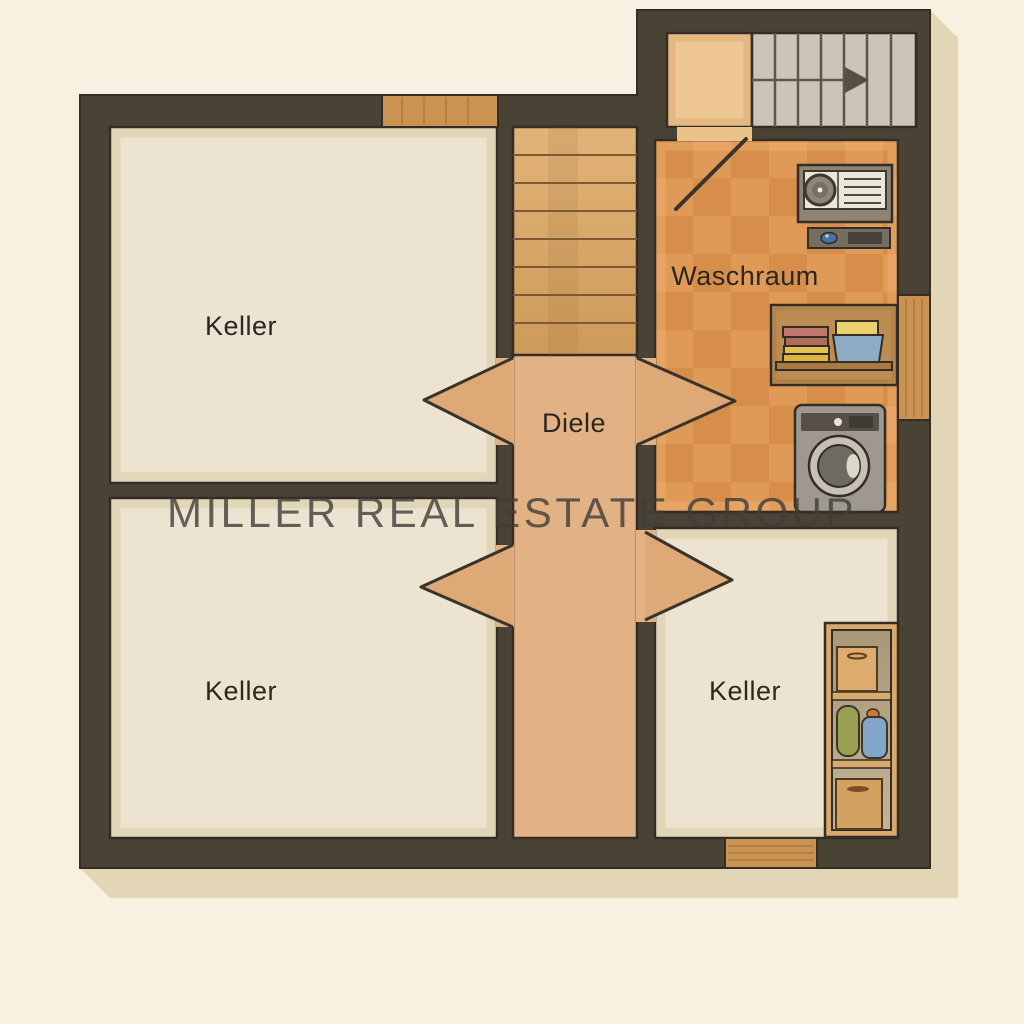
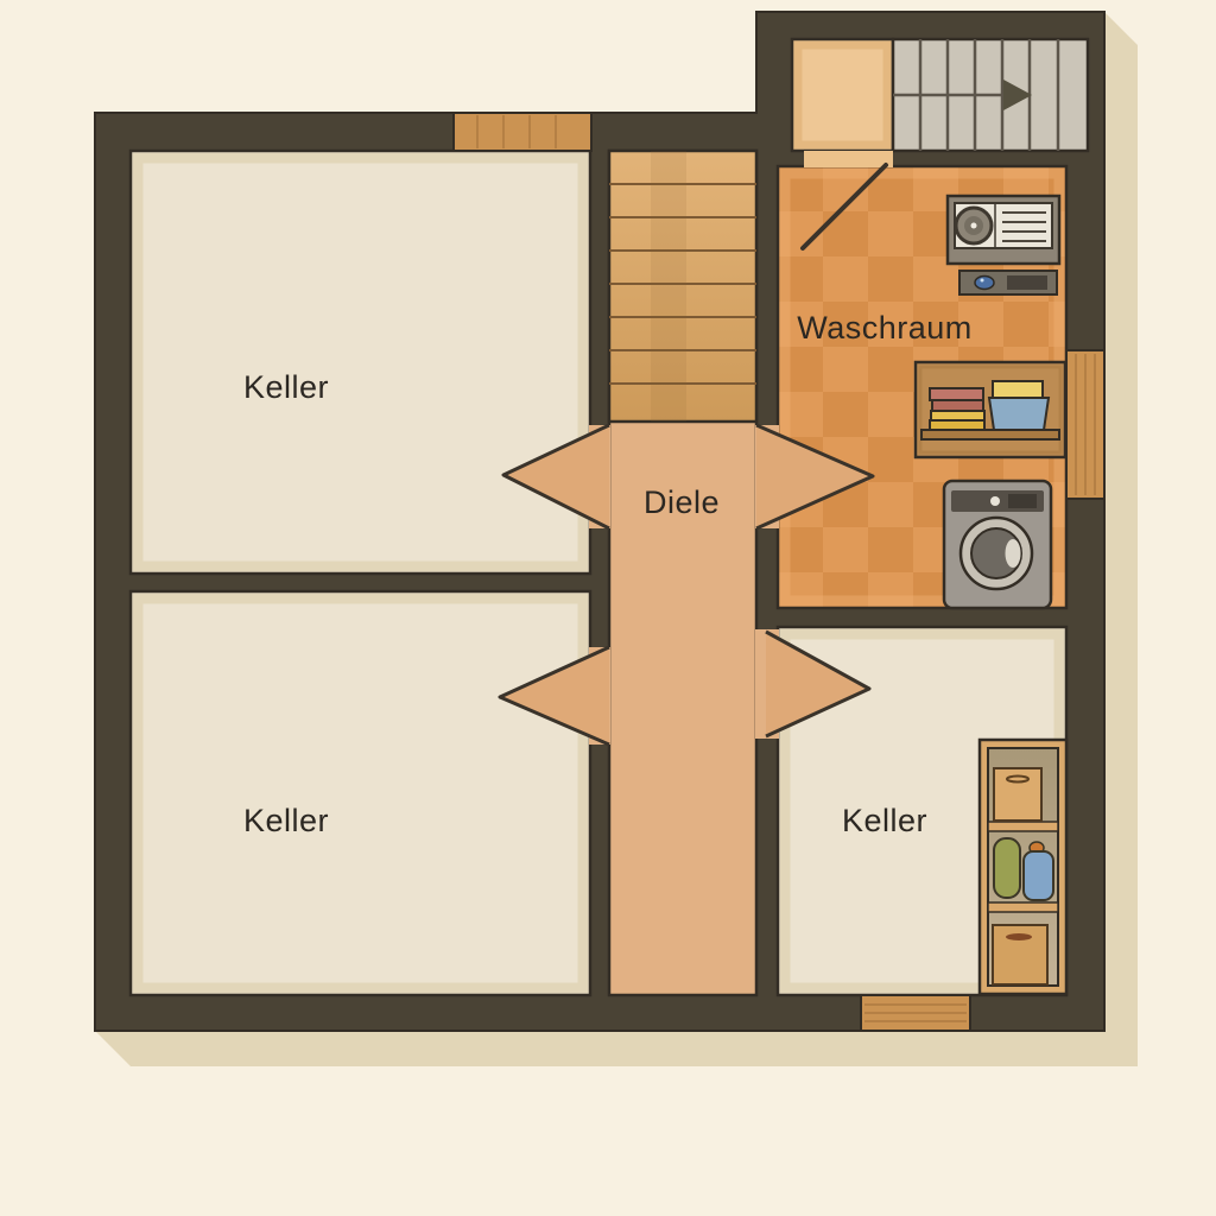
  Keller
  Keller
  Keller
  Diele
  Waschraum
- MILLER REAL ESTATE GROUP
